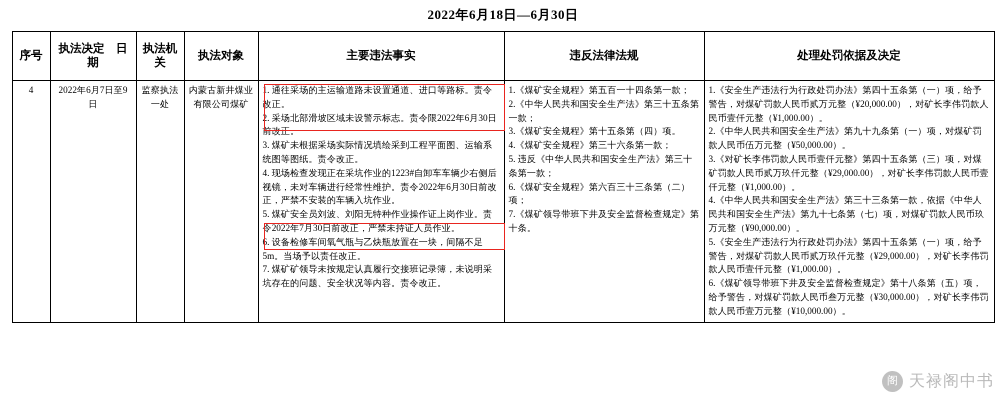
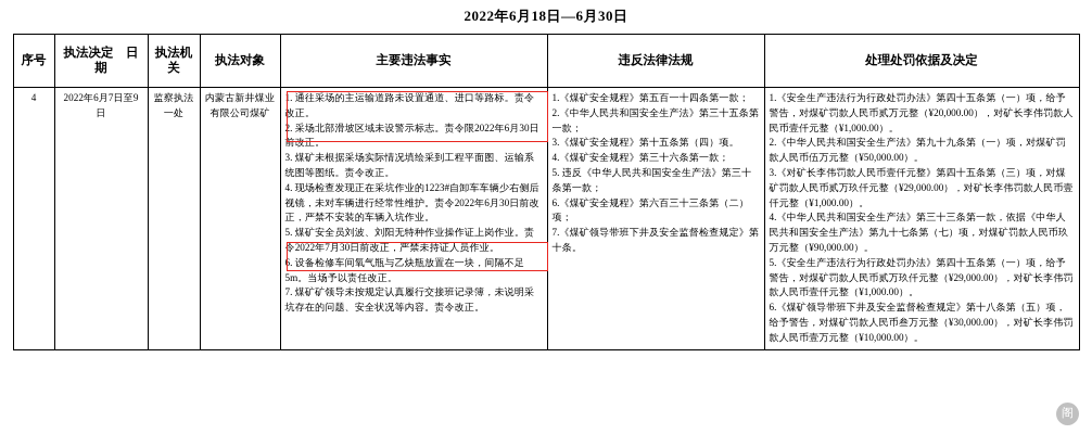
  2022年6月18日—6月30日
  序号	执法决定 日期	执法机关	执法对象	主要违法事实	违反法律法规	处理处罚依据及决定
  4	2022年6月7日至9日	监察执法一处	内蒙古新井煤业有限公司煤矿	1. 通往采场的主运输道路未设置通道、进口等路标。责令改正。 2. 采场北部滑坡区域未设警示标志。责令限2022年6月30日前改正。 3. 煤矿未根据采场实际情况填绘采到工程平面图、运输系统图等图纸。责令改正。 4. 现场检查发现正在采坑作业的1223#自卸车车辆少右侧后视镜，未对车辆进行经常性维护。责令2022年6月30日前改正，严禁不安装的车辆入坑作业。 5. 煤矿安全员刘波、刘阳无特种作业操作证上岗作业。责令2022年7月30日前改正，严禁未持证人员作业。 6. 设备检修车间氧气瓶与乙炔瓶放置在一块，间隔不足5m。当场予以责任改正。 7. 煤矿矿领导未按规定认真履行交接班记录簿，未说明采坑存在的问题、安全状况等内容。责令改正。	1.《煤矿安全规程》第五百一十四条第一款； 2.《中华人民共和国安全生产法》第三十五条第一款； 3.《煤矿安全规程》第十五条第（四）项。 4.《煤矿安全规程》第三十六条第一款； 5. 违反《中华人民共和国安全生产法》第三十条第一款； 6.《煤矿安全规程》第六百三十三条第（二）项； 7.《煤矿领导带班下井及安全监督检查规定》第十条。	1.《安全生产违法行为行政处罚办法》第四十五条第（一）项，给予警告，对煤矿罚款人民币贰万元整（¥20,000.00），对矿长李伟罚款人民币壹仟元整（¥1,000.00）。 2.《中华人民共和国安全生产法》第九十九条第（一）项，对煤矿罚款人民币伍万元整（¥50,000.00）。 3.《对矿长李伟罚款人民币壹仟元整》第四十五条第（三）项，对煤矿罚款人民币贰万玖仟元整（¥29,000.00），对矿长李伟罚款人民币壹仟元整（¥1,000.00）。 4.《中华人民共和国安全生产法》第三十三条第一款，依据《中华人民共和国安全生产法》第九十七条第（七）项，对煤矿罚款人民币玖万元整（¥90,000.00）。 5.《安全生产违法行为行政处罚办法》第四十五条第（一）项，给予警告，对煤矿罚款人民币贰万玖仟元整（¥29,000.00），对矿长李伟罚款人民币壹仟元整（¥1,000.00）。 6.《煤矿领导带班下井及安全监督检查规定》第十八条第（五）项，给予警告，对煤矿罚款人民币叁万元整（¥30,000.00），对矿长李伟罚款人民币壹万元整（¥10,000.00）。
  阁
- 天禄阁中书
